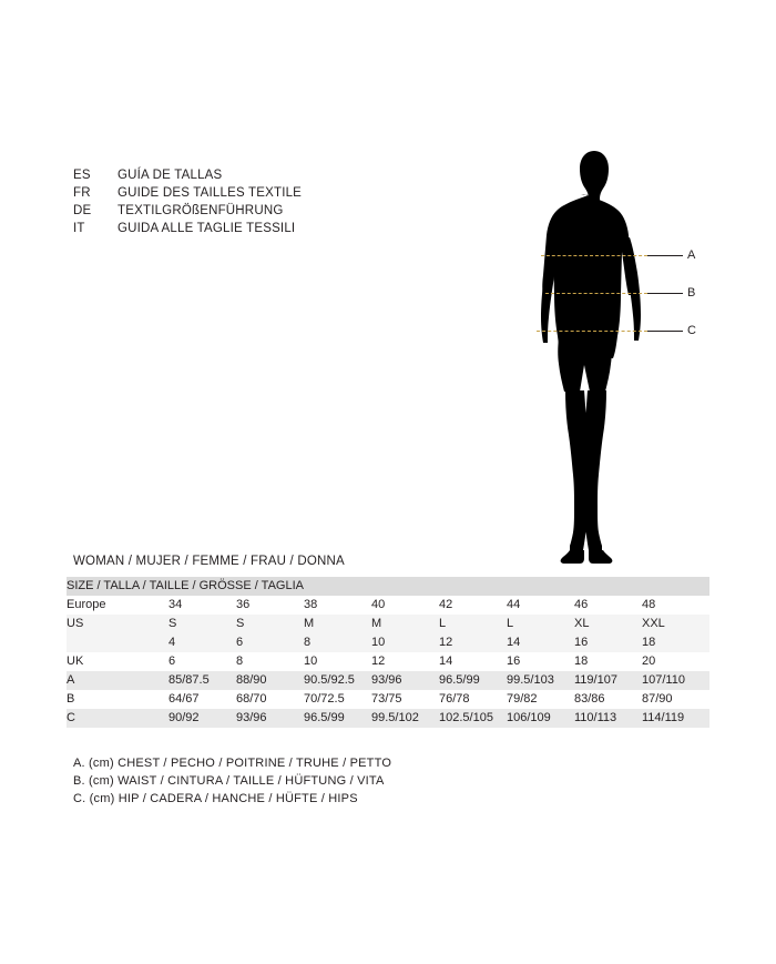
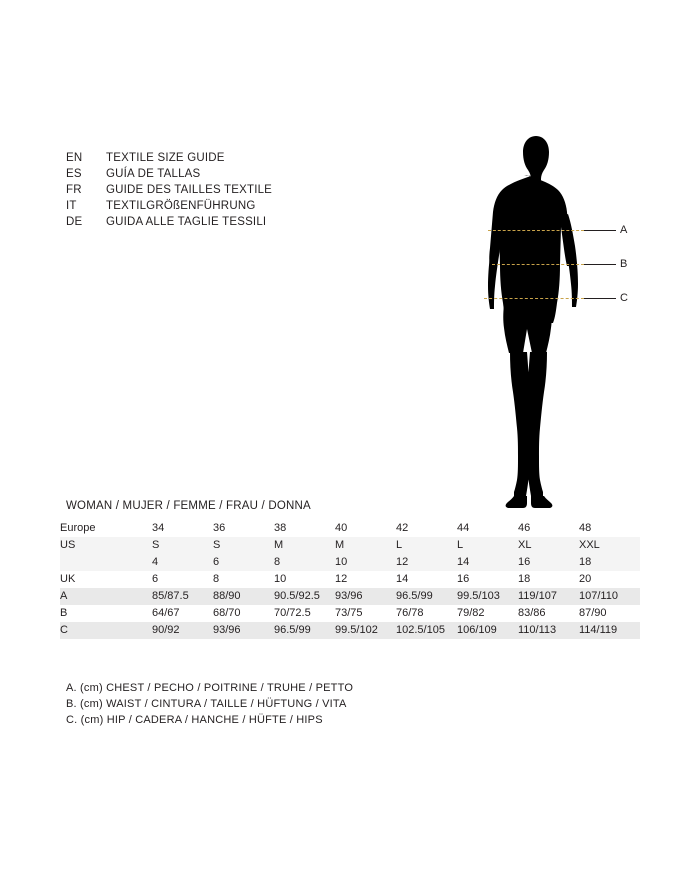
+ EN
+ TEXTILE SIZE GUIDE
  ES
  GUÍA DE TALLAS
  FR
  GUIDE DES TAILLES TEXTILE
- DE
+ IT
  TEXTILGRÖßENFÜHRUNG
- IT
+ DE
  GUIDA ALLE TAGLIE TESSILI
  A
  B
  C
  WOMAN / MUJER / FEMME / FRAU / DONNA
- SIZE / TALLA / TAILLE / GRÖSSE / TAGLIA
  Europe	34	36	38	40	42	44	46	48
  US	S	S	M	M	L	L	XL	XXL
  	4	6	8	10	12	14	16	18
  UK	6	8	10	12	14	16	18	20
  A	85/87.5	88/90	90.5/92.5	93/96	96.5/99	99.5/103	119/107	107/110
  B	64/67	68/70	70/72.5	73/75	76/78	79/82	83/86	87/90
  C	90/92	93/96	96.5/99	99.5/102	102.5/105	106/109	110/113	114/119
  A. (cm) CHEST / PECHO / POITRINE / TRUHE / PETTO
  B. (cm) WAIST / CINTURA / TAILLE / HÜFTUNG / VITA
  C. (cm) HIP / CADERA / HANCHE / HÜFTE / HIPS
